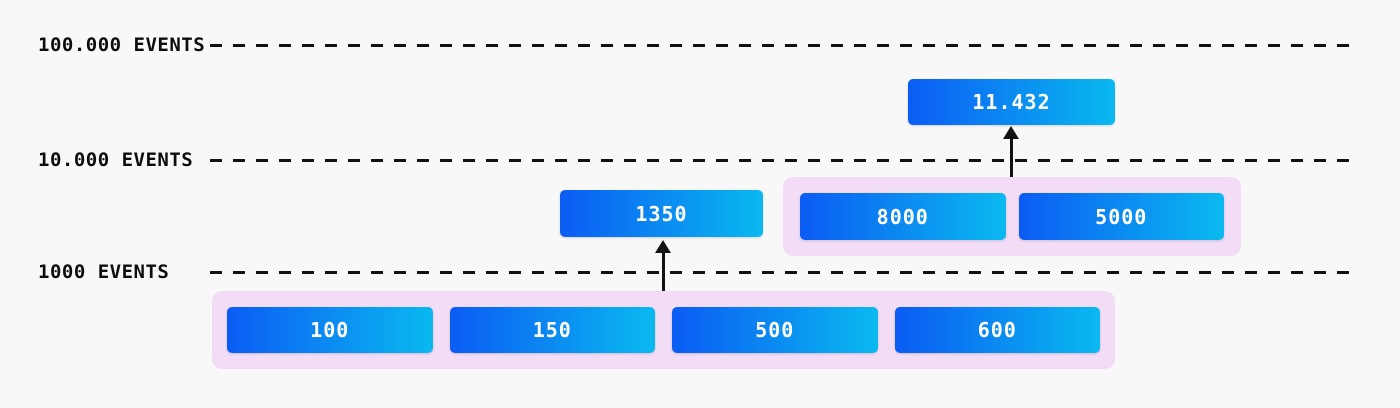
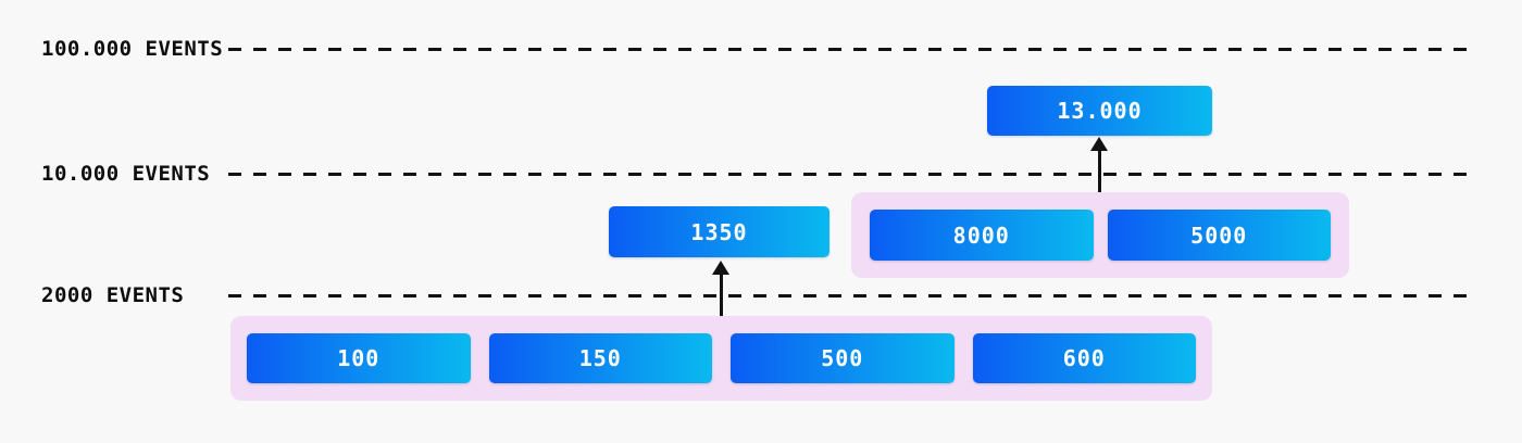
  100.000 EVENTS
  10.000 EVENTS
- 1000 EVENTS
+ 2000 EVENTS
- 11.432
+ 13.000
  1350
  8000
  5000
  100
  150
  500
  600
